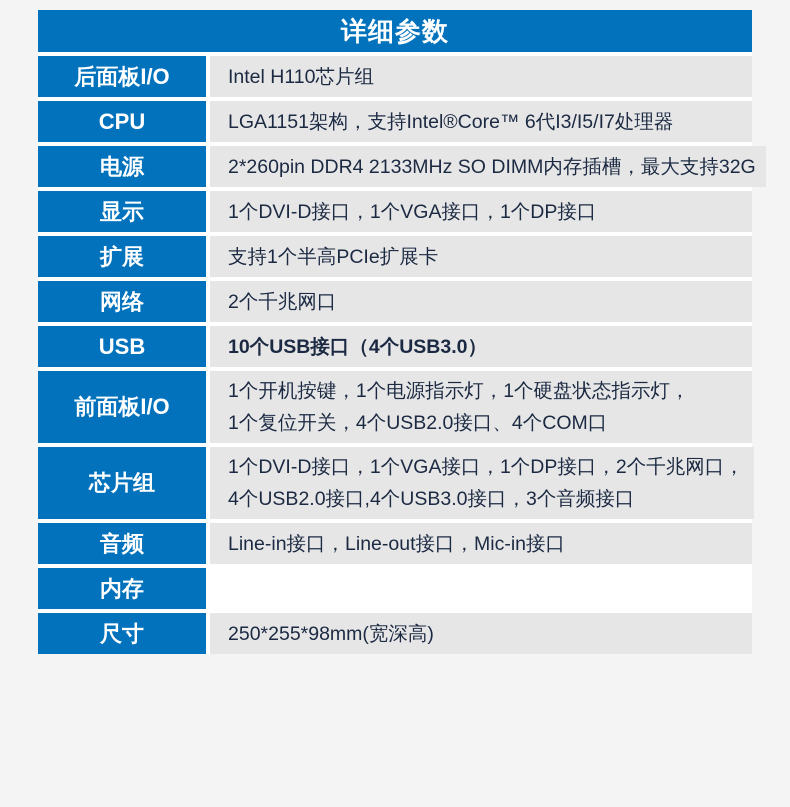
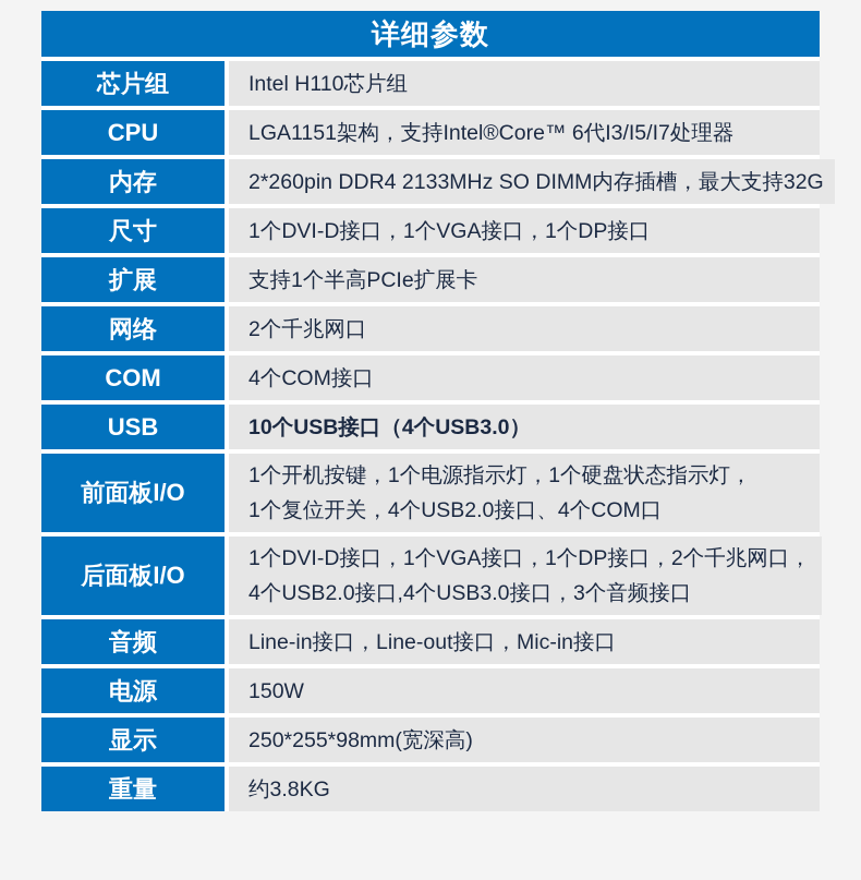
  详细参数
- 后面板I/O
+ 芯片组
  Intel H110芯片组
  CPU
  LGA1151架构，支持Intel®Core™ 6代I3/I5/I7处理器
- 电源
+ 内存
  2*260pin DDR4 2133MHz SO DIMM内存插槽，最大支持32G
- 显示
+ 尺寸
  1个DVI-D接口，1个VGA接口，1个DP接口
  扩展
  支持1个半高PCIe扩展卡
  网络
  2个千兆网口
+ COM
+ 4个COM接口
  USB
  10个USB接口（4个USB3.0）
  前面板I/O
  1个开机按键，1个电源指示灯，1个硬盘状态指示灯，
  1个复位开关，4个USB2.0接口、4个COM口
- 芯片组
+ 后面板I/O
  1个DVI-D接口，1个VGA接口，1个DP接口，2个千兆网口，
  4个USB2.0接口,4个USB3.0接口，3个音频接口
  音频
  Line-in接口，Line-out接口，Mic-in接口
- 内存
+ 电源
+ 150W
- 尺寸
+ 显示
  250*255*98mm(宽深高)
+ 重量
+ 约3.8KG
